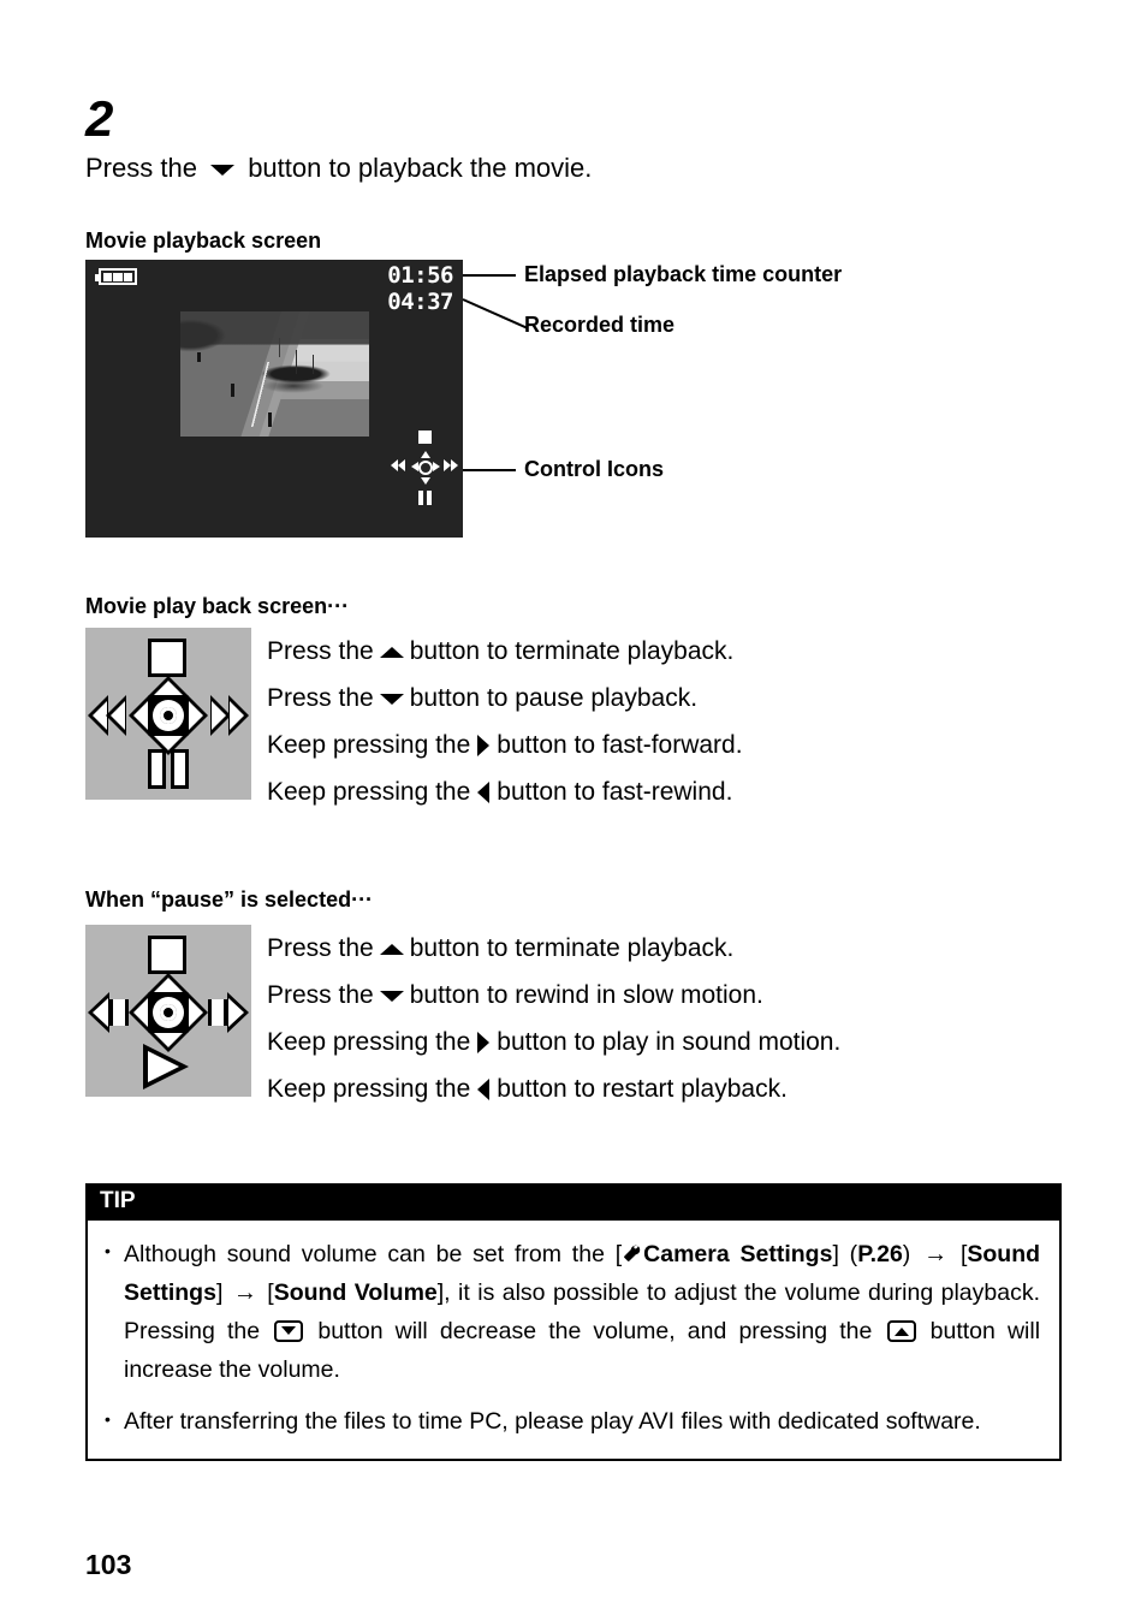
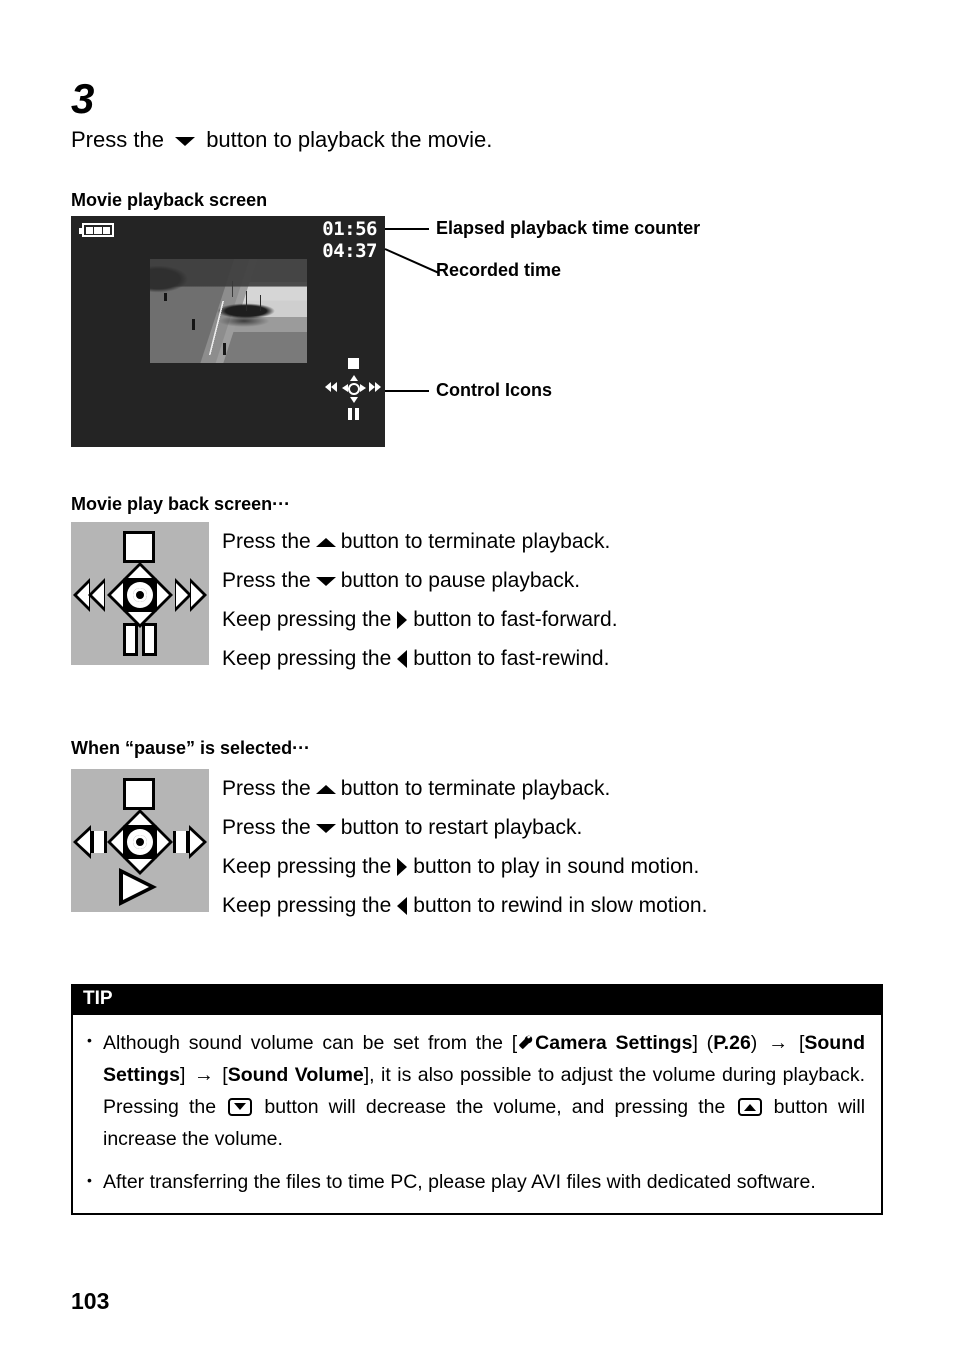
- 2
+ 3
  Press the button to playback the movie.
  Movie playback screen
  01:56
  04:37
  Elapsed playback time counter
  Recorded time
  Control Icons
  Movie play back screen···
  Press the button to terminate playback.
  Press the button to pause playback.
  Keep pressing the button to fast-forward.
  Keep pressing the button to fast-rewind.
  When “pause” is selected···
  Press the button to terminate playback.
- Press the button to rewind in slow motion.
+ Press the button to restart playback.
  Keep pressing the button to play in sound motion.
- Keep pressing the button to restart playback.
+ Keep pressing the button to rewind in slow motion.
  TIP
  •
  Although sound volume can be set from the [ Camera Settings] (P.26) → [Sound Settings] → [Sound Volume], it is also possible to adjust the volume during playback. Pressing the button will decrease the volume, and pressing the button will increase the volume.
  •
  After transferring the files to time PC, please play AVI files with dedicated software.
  103
